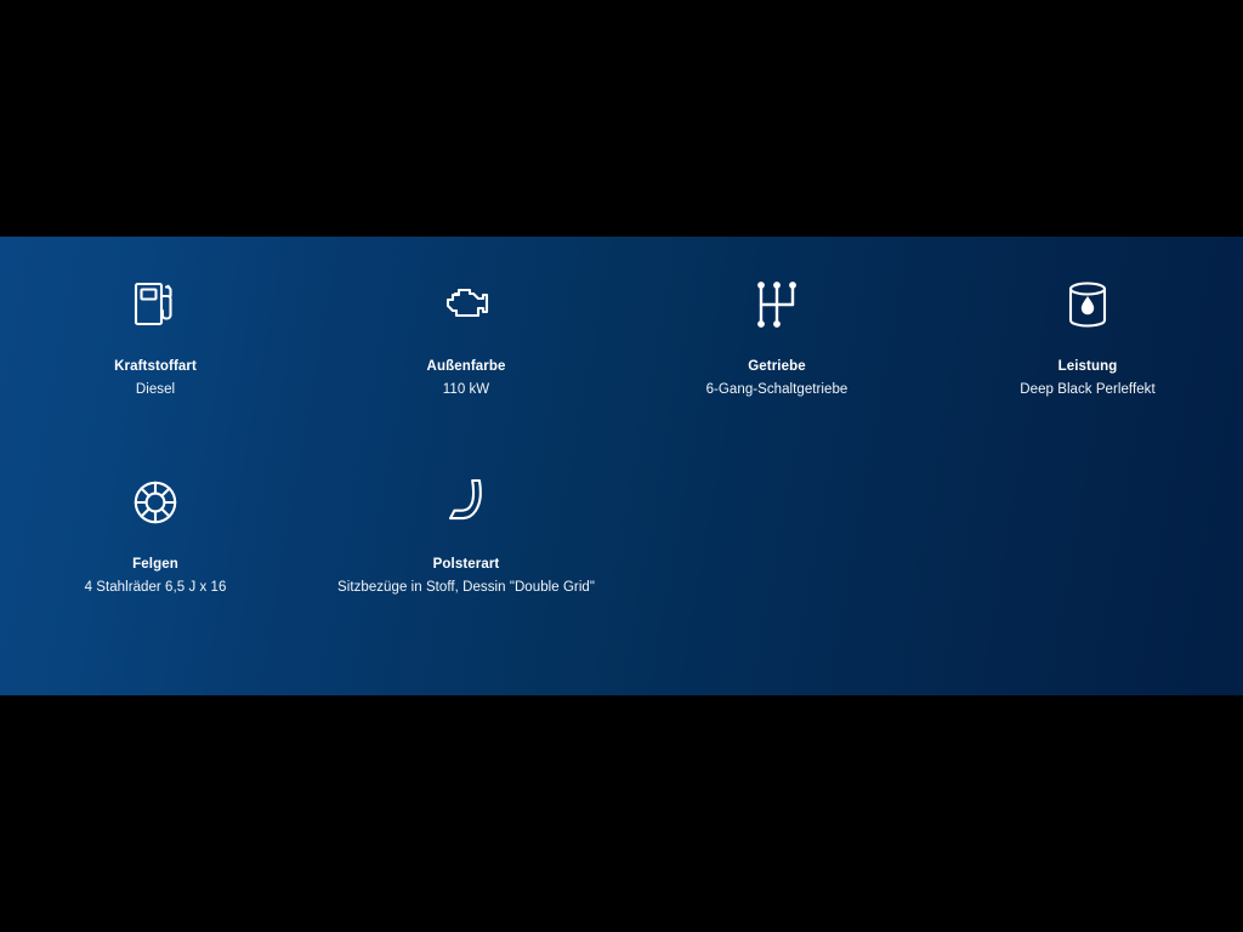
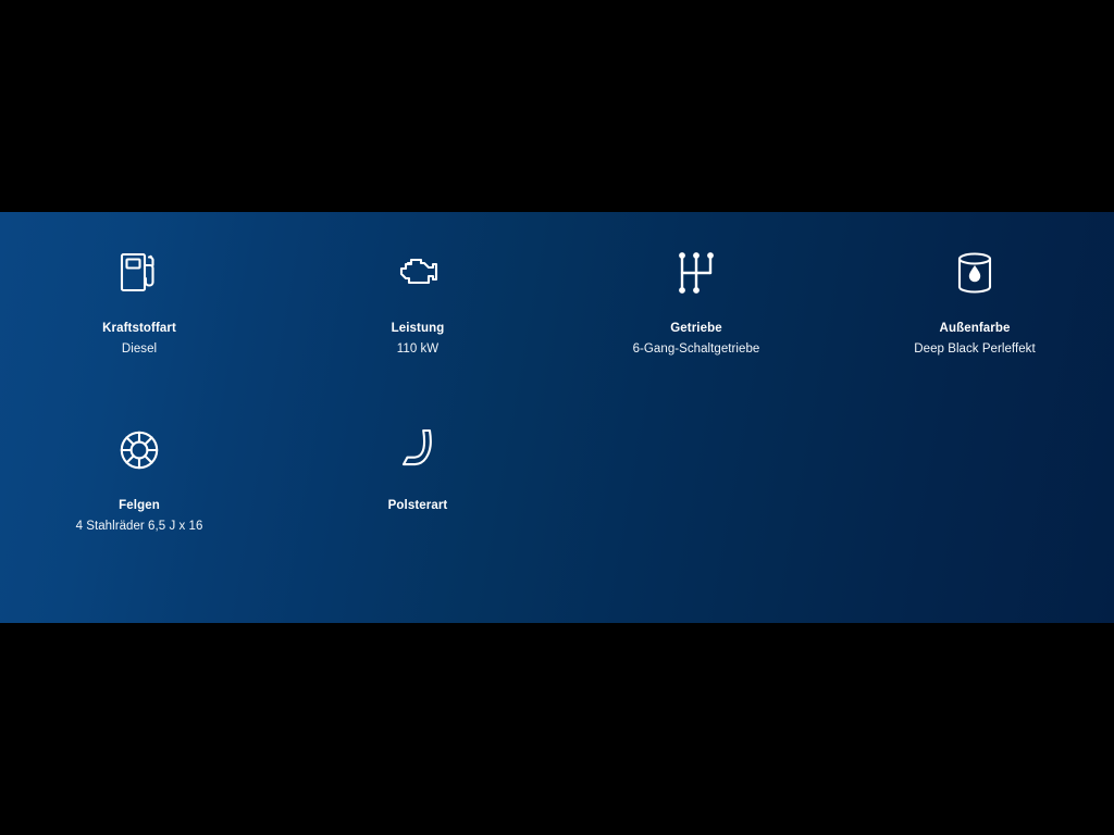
  Kraftstoffart
  Diesel
- Außenfarbe
+ Leistung
  110 kW
  Getriebe
  6-Gang-Schaltgetriebe
- Leistung
+ Außenfarbe
  Deep Black Perleffekt
  Felgen
  4 Stahlräder 6,5 J x 16
  Polsterart
- Sitzbezüge in Stoff, Dessin "Double Grid"
